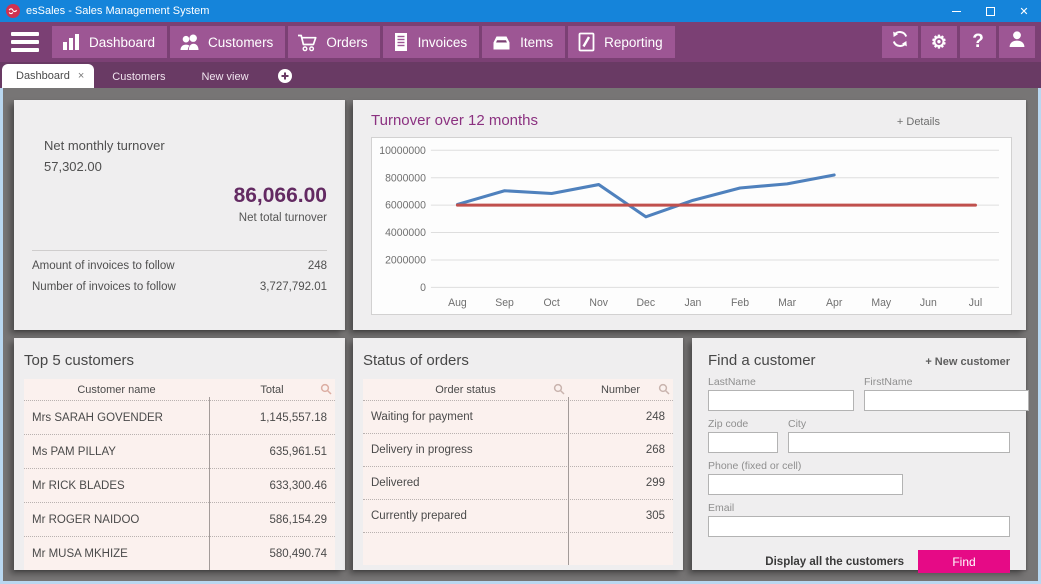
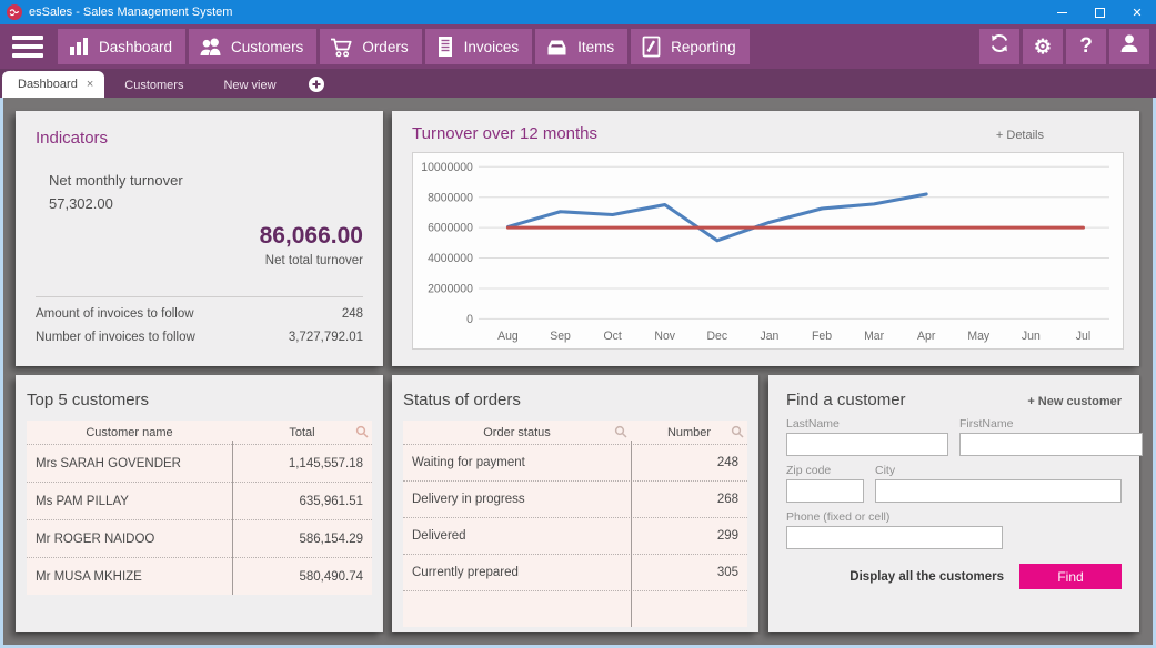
  esSales - Sales Management System
  ✕
  Dashboard
  Customers
  Orders
  Invoices
  Items
  Reporting
  ⚙
  ?
  Dashboard
  ×
  Customers
  New view
+ Indicators
  Net monthly turnover
  57,302.00
  86,066.00
  Net total turnover
  Amount of invoices to follow
  248
  Number of invoices to follow
  3,727,792.01
  Turnover over 12 months
  + Details
  0
  2000000
  4000000
  6000000
  8000000
  10000000
  Aug
  Sep
  Oct
  Nov
  Dec
  Jan
  Feb
  Mar
  Apr
  May
  Jun
  Jul
  Top 5 customers
  Customer name
  Total
  Mrs SARAH GOVENDER
  1,145,557.18
  Ms PAM PILLAY
  635,961.51
- Mr RICK BLADES
- 633,300.46
  Mr ROGER NAIDOO
  586,154.29
  Mr MUSA MKHIZE
  580,490.74
  Status of orders
  Order status
  Number
  Waiting for payment
  248
  Delivery in progress
  268
  Delivered
  299
  Currently prepared
  305
  Find a customer
  + New customer
  LastName
  FirstName
  Zip code
  City
  Phone (fixed or cell)
- Email
  Display all the customers
  Find
